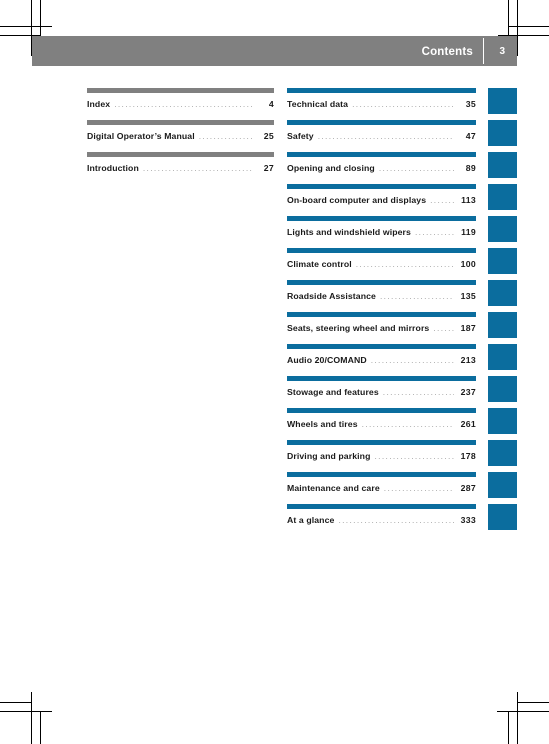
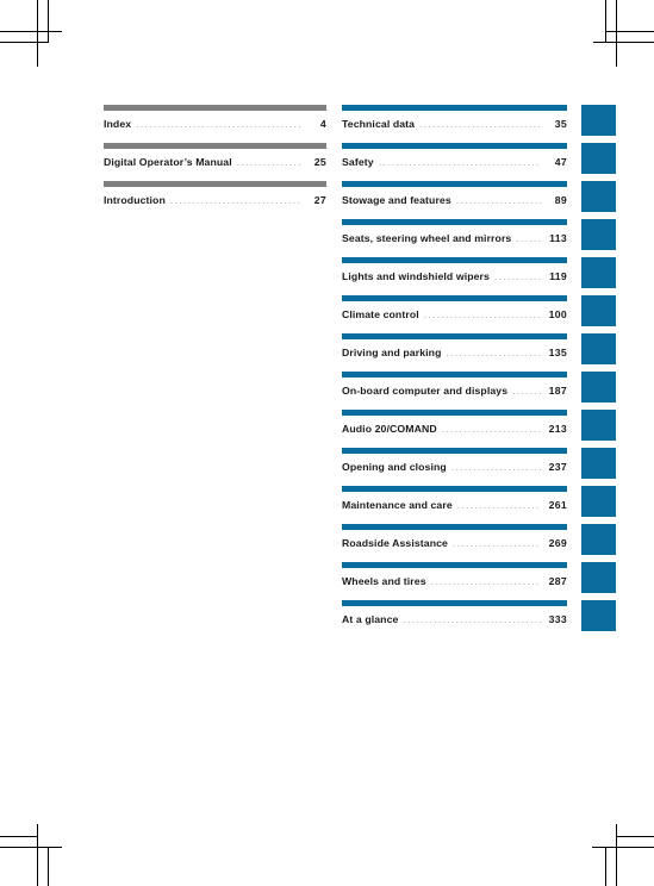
- Contents
- 3
  Index
  4
  Digital Operator’s Manual
  25
  Introduction
  27
  Technical data
  35
  Safety
  47
- Opening and closing
+ Stowage and features
  89
- On-board computer and displays
+ Seats, steering wheel and mirrors
  113
  Lights and windshield wipers
  119
  Climate control
  100
- Roadside Assistance
+ Driving and parking
  135
- Seats, steering wheel and mirrors
+ On-board computer and displays
  187
  Audio 20/COMAND
  213
- Stowage and features
+ Opening and closing
  237
- Wheels and tires
+ Maintenance and care
  261
- Driving and parking
+ Roadside Assistance
- 178
+ 269
- Maintenance and care
+ Wheels and tires
  287
  At a glance
  333
